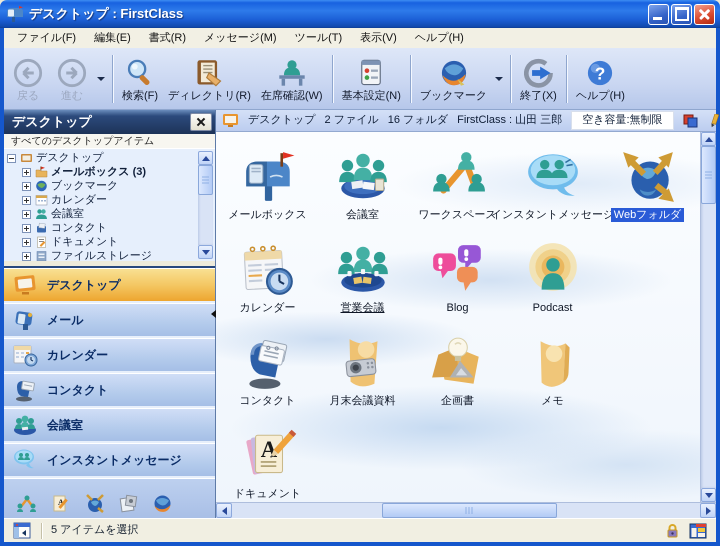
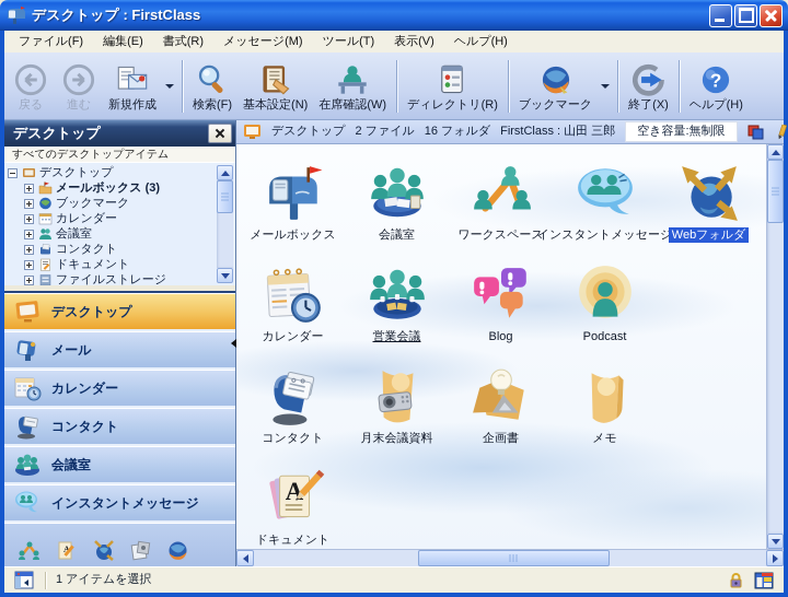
  デスクトップ : FirstClass
  ファイル(F)
  編集(E)
  書式(R)
  メッセージ(M)
  ツール(T)
  表示(V)
  ヘルプ(H)
  戻る
  進む
+ 新規作成
  検索(F)
- ディレクトリ(R)
+ 基本設定(N)
  在席確認(W)
- 基本設定(N)
+ ディレクトリ(R)
  ブックマーク
  終了(X)
  ?
  ヘルプ(H)
  デスクトップ
  すべてのデスクトップアイテム
  デスクトップ
  メールボックス (3)
  ブックマーク
  カレンダー
  会議室
  コンタクト
  ドキュメント
  ファイルストレージ
  デスクトップ
  メール
  カレンダー
  コンタクト
  会議室
  インスタントメッセージ
  A
  デスクトップ
  2 ファイル
  16 フォルダ
  FirstClass : 山田 三郎
  空き容量:無制限
  メールボックス
  会議室
  ワークスペース
  インスタントメッセージ
  Webフォルダ
  カレンダー
  営業会議
  Blog
  Podcast
  コンタクト
  月末会議資料
  企画書
  メモ
  A
  ドキュメント
- 5 アイテムを選択
+ 1 アイテムを選択
